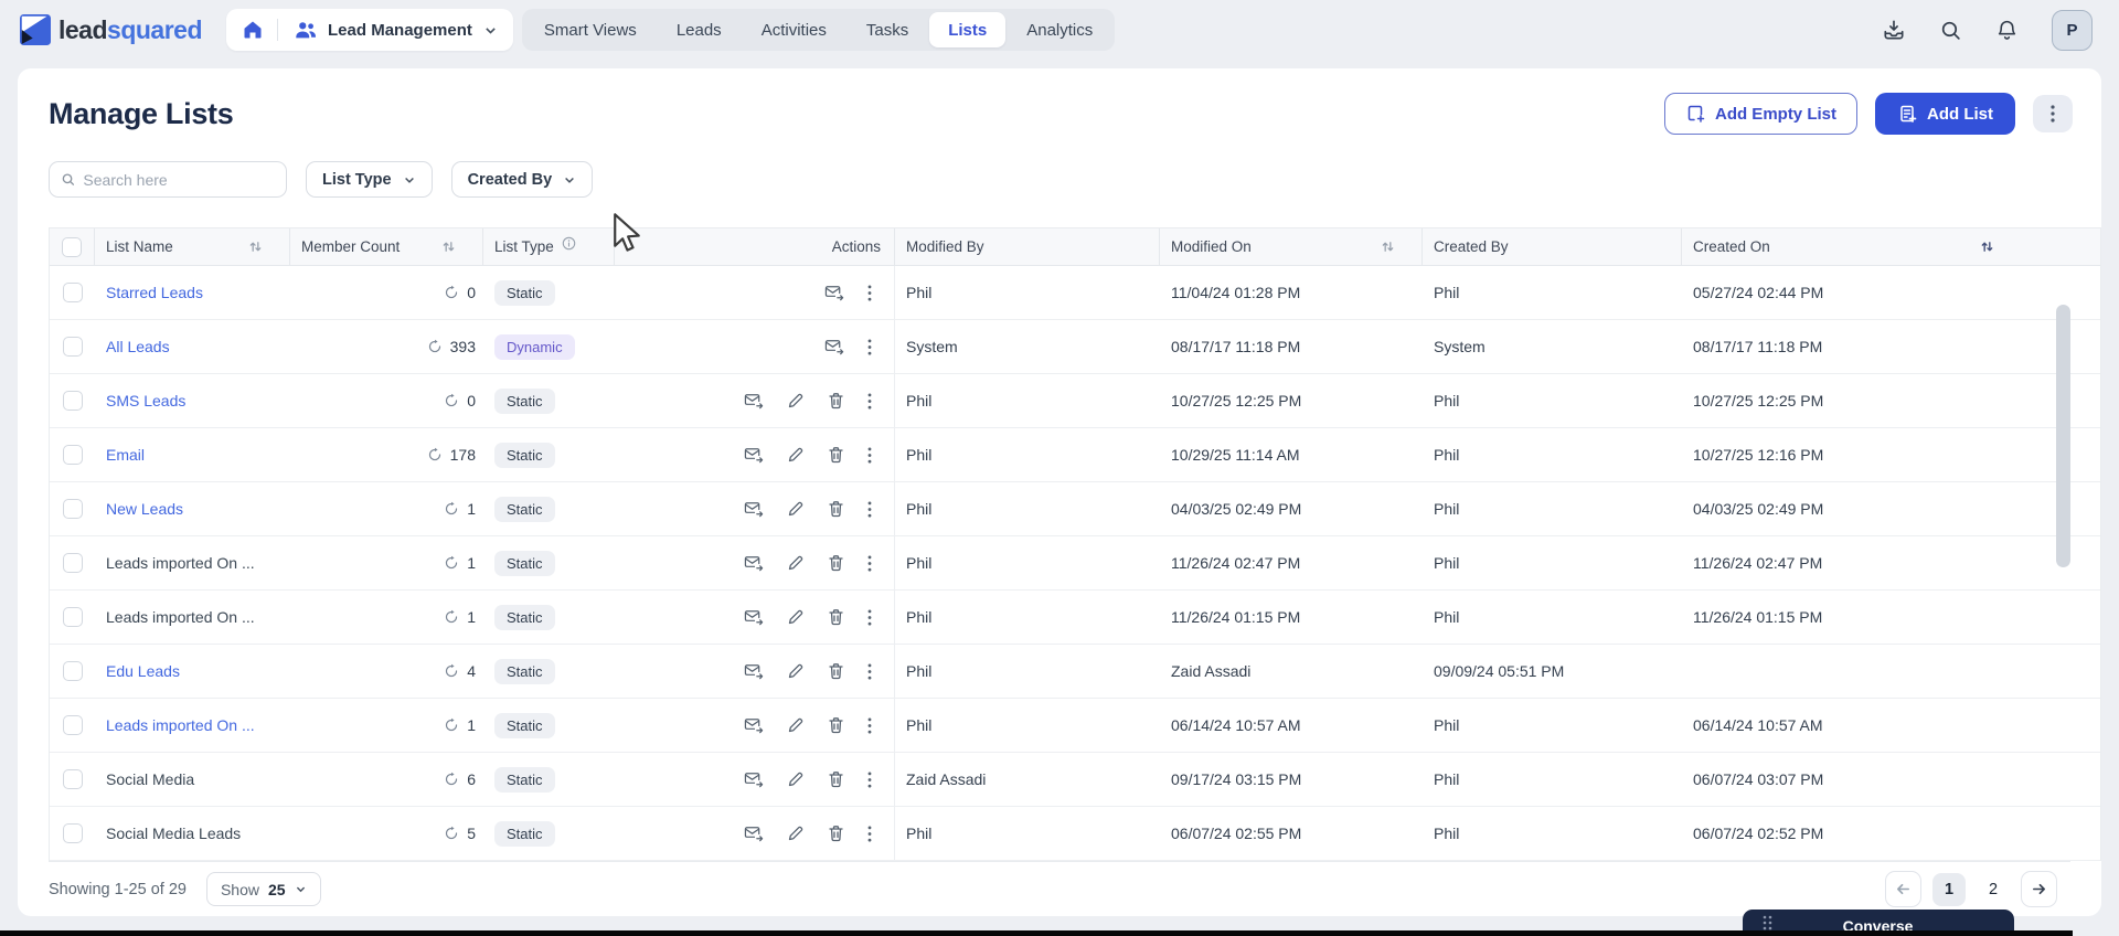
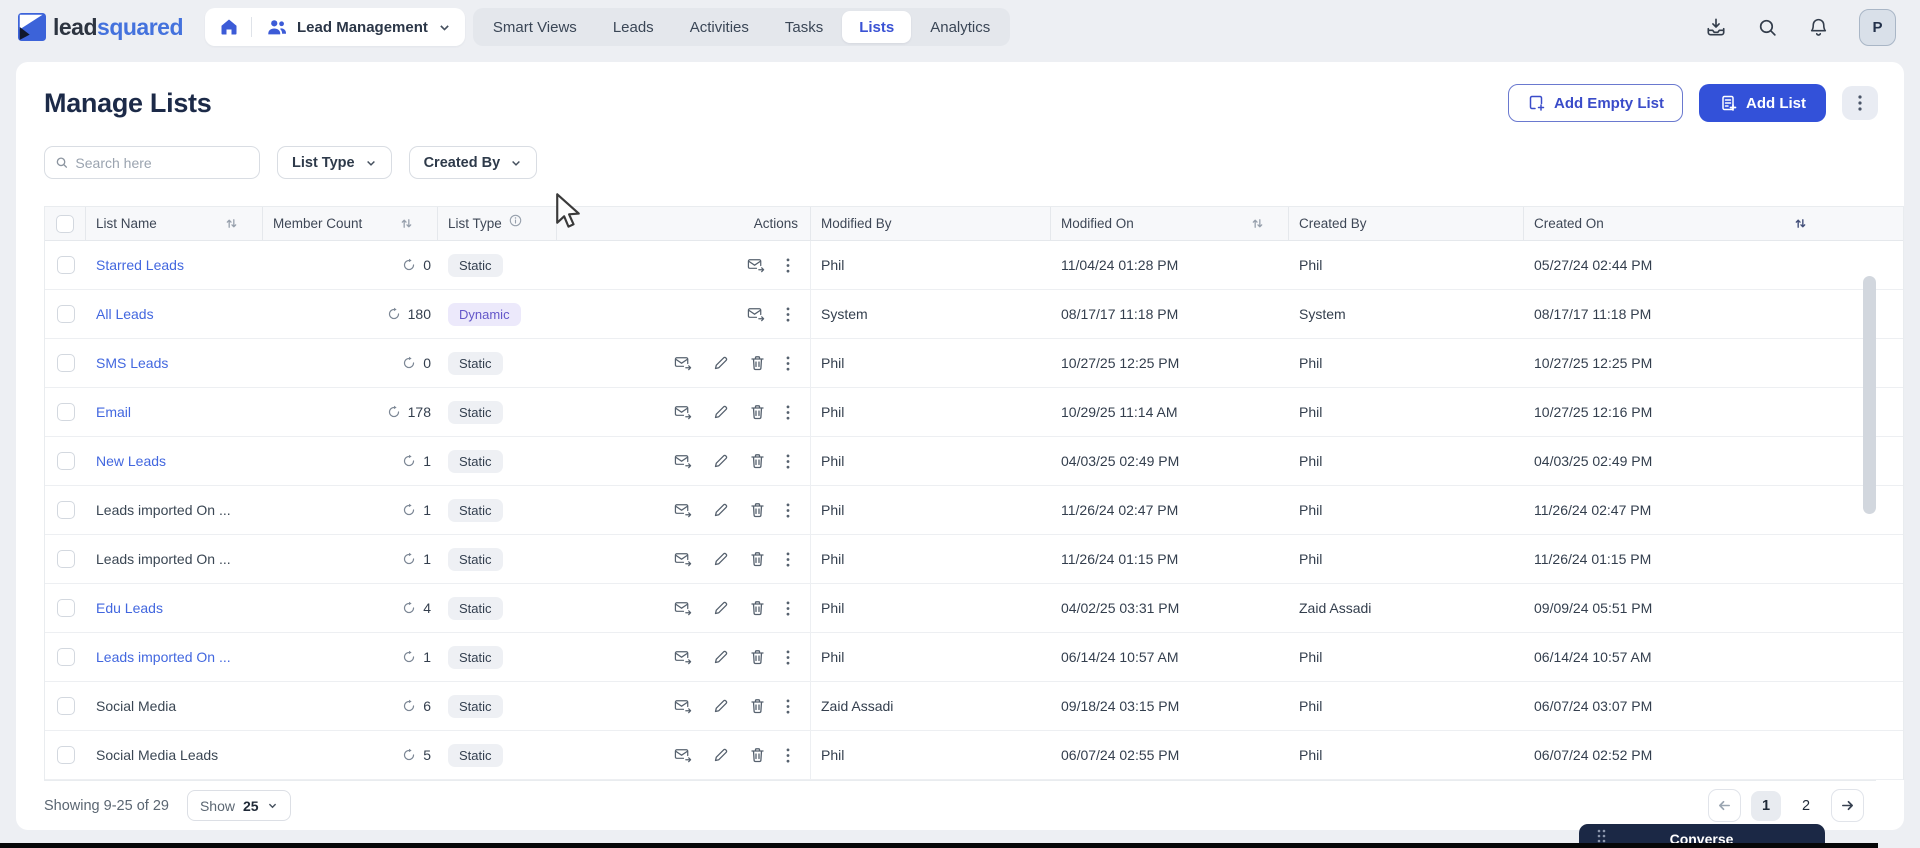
  leadsquared
  Lead Management
  Smart Views
  Leads
  Activities
  Tasks
  Lists
  Analytics
  P
  Manage Lists
  Add Empty List
  Add List
  Search here
  List Type
  Created By
  List Name
  Member Count
  List Type
  Actions
  Modified By
  Modified On
  Created By
  Created On
  Starred Leads
  0
  Static
  Phil
  11/04/24 01:28 PM
  Phil
  05/27/24 02:44 PM
  All Leads
- 393
+ 180
  Dynamic
  System
  08/17/17 11:18 PM
  System
  08/17/17 11:18 PM
  SMS Leads
  0
  Static
  Phil
  10/27/25 12:25 PM
  Phil
  10/27/25 12:25 PM
  Email
  178
  Static
  Phil
  10/29/25 11:14 AM
  Phil
  10/27/25 12:16 PM
  New Leads
  1
  Static
  Phil
  04/03/25 02:49 PM
  Phil
  04/03/25 02:49 PM
  Leads imported On ...
  1
  Static
  Phil
  11/26/24 02:47 PM
  Phil
  11/26/24 02:47 PM
  Leads imported On ...
  1
  Static
  Phil
  11/26/24 01:15 PM
  Phil
  11/26/24 01:15 PM
  Edu Leads
  4
  Static
  Phil
+ 04/02/25 03:31 PM
  Zaid Assadi
  09/09/24 05:51 PM
  Leads imported On ...
  1
  Static
  Phil
  06/14/24 10:57 AM
  Phil
  06/14/24 10:57 AM
  Social Media
  6
  Static
  Zaid Assadi
- 09/17/24 03:15 PM
+ 09/18/24 03:15 PM
  Phil
  06/07/24 03:07 PM
  Social Media Leads
  5
  Static
  Phil
  06/07/24 02:55 PM
  Phil
  06/07/24 02:52 PM
- Showing 1-25 of 29
+ Showing 9-25 of 29
  Show
  25
  1
  2
  Converse
